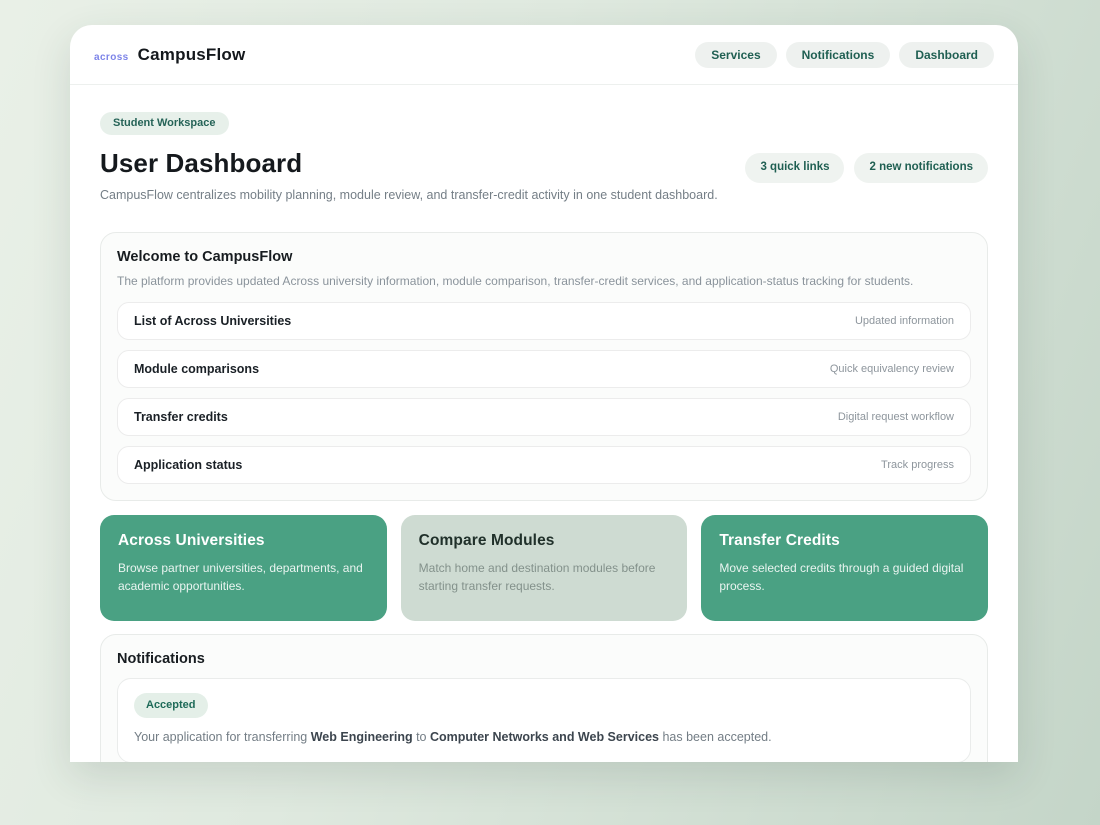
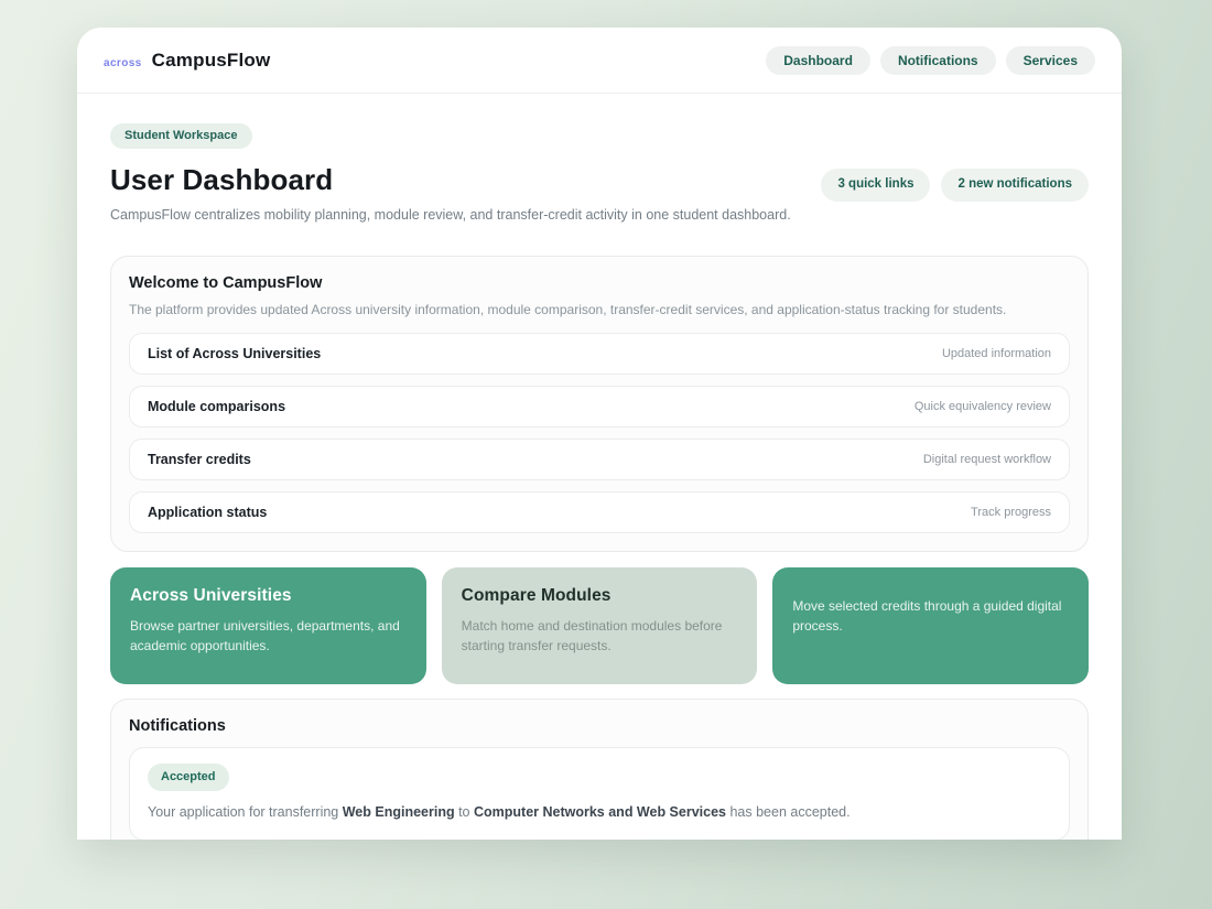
  across
  CampusFlow
- Services
+ Dashboard
  Notifications
- Dashboard
+ Services
  Student Workspace
  User Dashboard
  CampusFlow centralizes mobility planning, module review, and transfer-credit activity in one student dashboard.
  3 quick links
  2 new notifications
  Welcome to CampusFlow
  The platform provides updated Across university information, module comparison, transfer-credit services, and application-status tracking for students.
  List of Across Universities
  Updated information
  Module comparisons
  Quick equivalency review
  Transfer credits
  Digital request workflow
  Application status
  Track progress
  Across Universities
  Browse partner universities, departments, and academic opportunities.
  Compare Modules
  Match home and destination modules before starting transfer requests.
- Transfer Credits
  Move selected credits through a guided digital process.
  Notifications
  Accepted
  Your application for transferring Web Engineering to Computer Networks and Web Services has been accepted.
